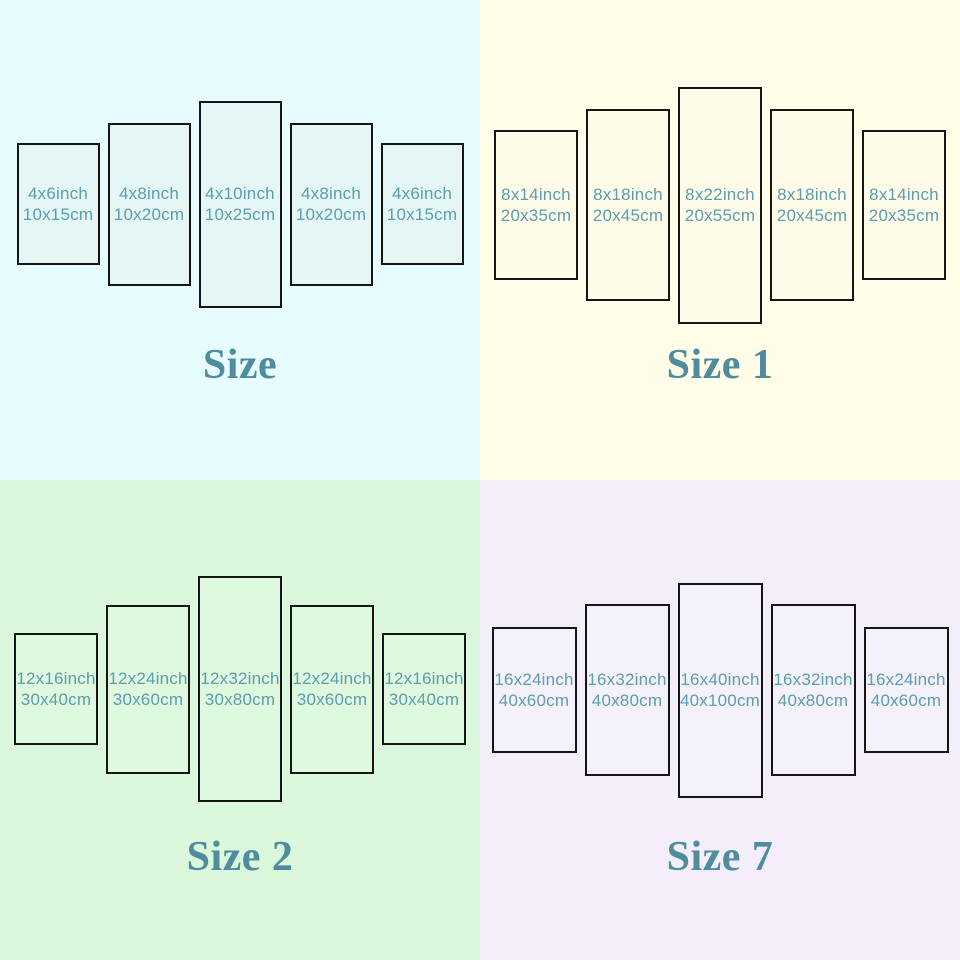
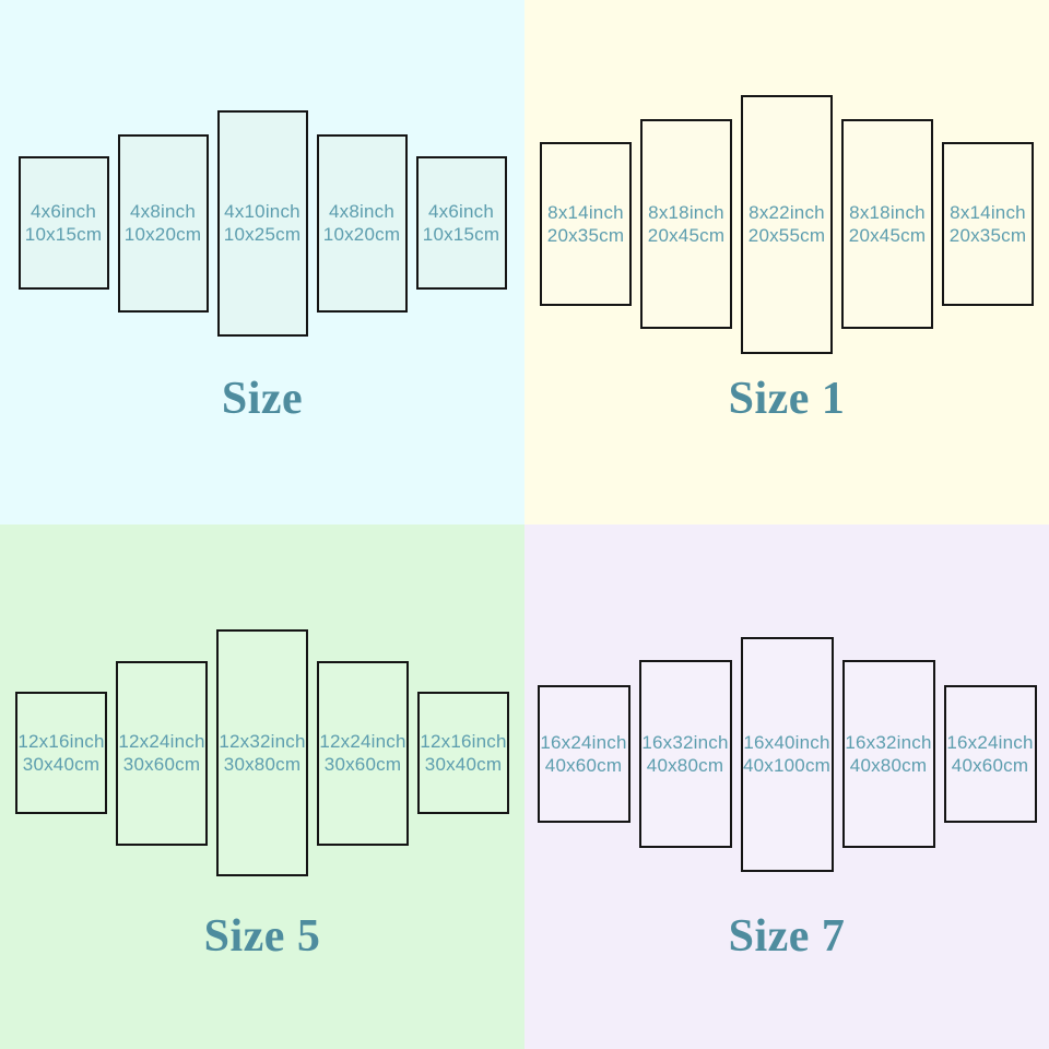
  4x6inch
  10x15cm
  4x8inch
  10x20cm
  4x10inch
  10x25cm
  4x8inch
  10x20cm
  4x6inch
  10x15cm
  Size
  8x14inch
  20x35cm
  8x18inch
  20x45cm
  8x22inch
  20x55cm
  8x18inch
  20x45cm
  8x14inch
  20x35cm
  Size 1
  12x16inch
  30x40cm
  12x24inch
  30x60cm
  12x32inch
  30x80cm
  12x24inch
  30x60cm
  12x16inch
  30x40cm
- Size 2
+ Size 5
  16x24inch
  40x60cm
  16x32inch
  40x80cm
  16x40inch
  40x100cm
  16x32inch
  40x80cm
  16x24inch
  40x60cm
  Size 7
